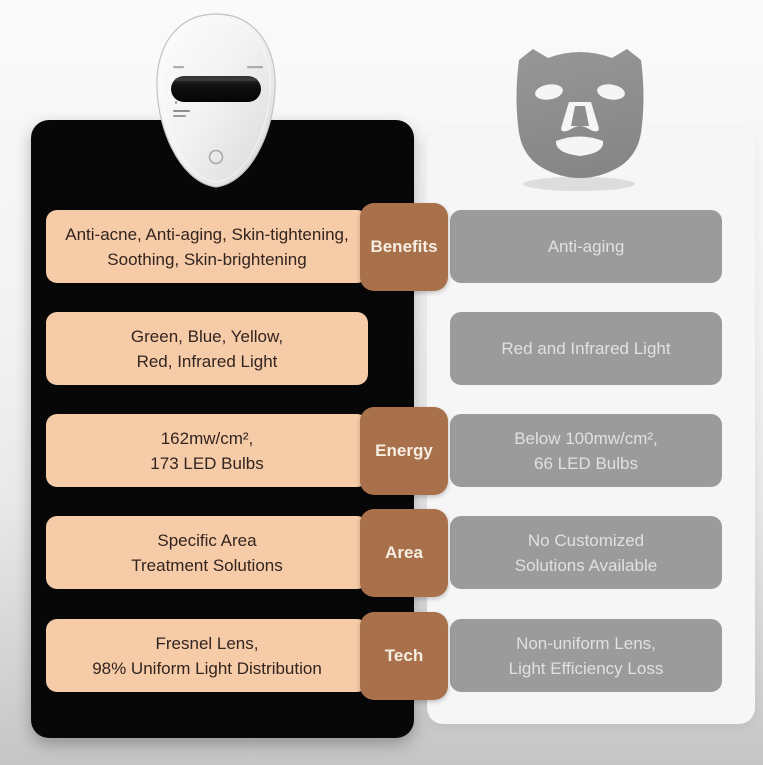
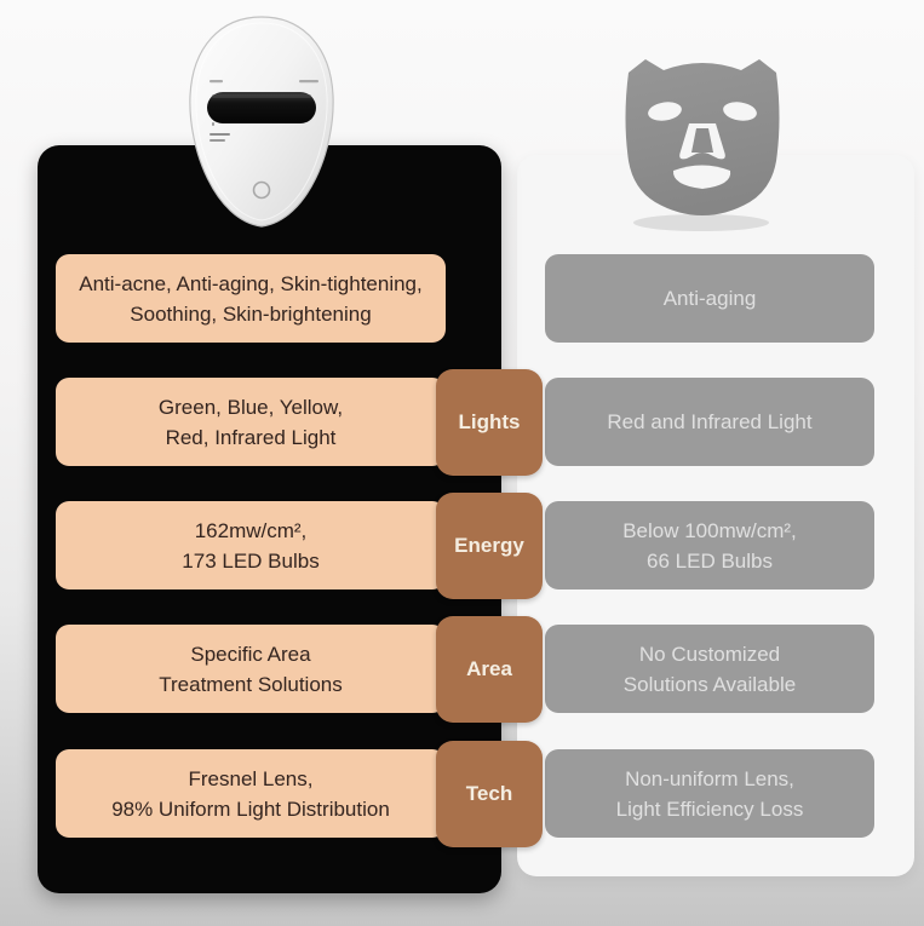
  Anti-acne, Anti-aging, Skin-tightening,
  Soothing, Skin-brightening
- Benefits
  Anti-aging
  Green, Blue, Yellow,
  Red, Infrared Light
+ Lights
  Red and Infrared Light
  162mw/cm²,
  173 LED Bulbs
  Energy
  Below 100mw/cm²,
  66 LED Bulbs
  Specific Area
  Treatment Solutions
  Area
  No Customized
  Solutions Available
  Fresnel Lens,
  98% Uniform Light Distribution
  Tech
  Non-uniform Lens,
  Light Efficiency Loss
